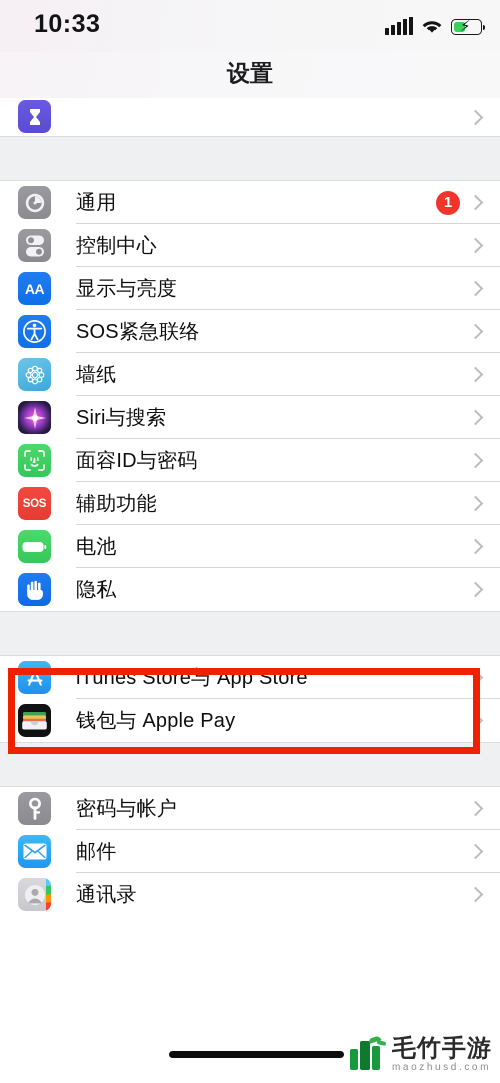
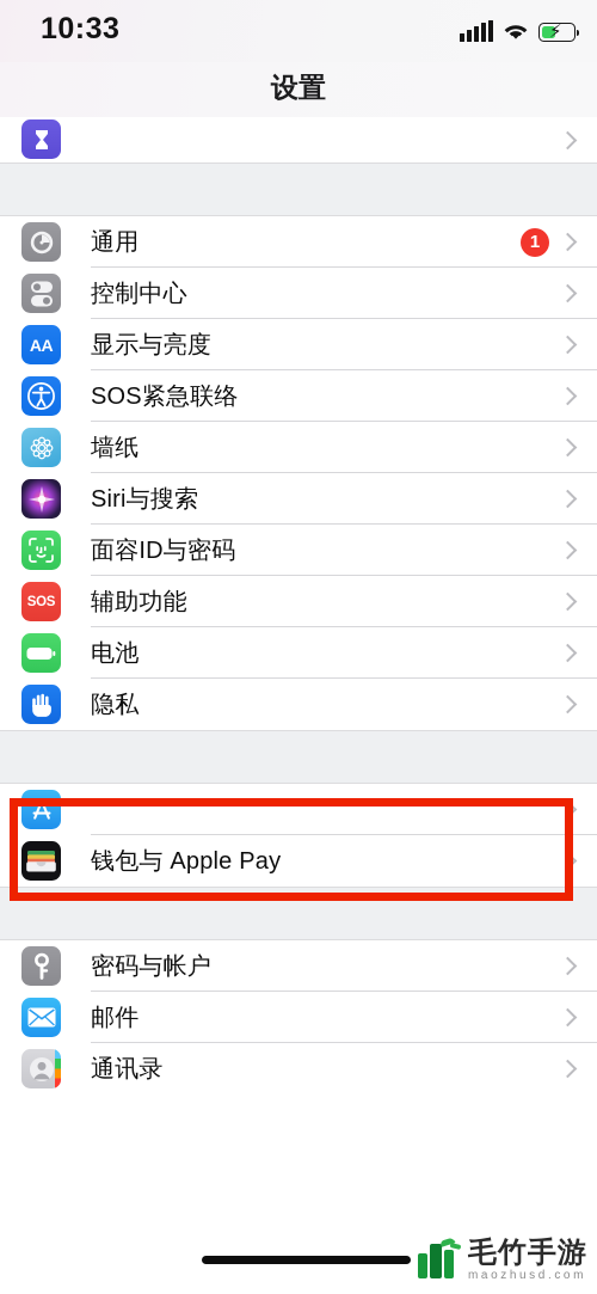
  10:33
  ⚡
  设置
  通用
  1
  控制中心
  AA
  显示与亮度
  SOS紧急联络
  墙纸
  Siri与搜索
  面容ID与密码
  SOS
  辅助功能
  电池
  隐私
- iTunes Store与 App Store
  钱包与 Apple Pay
  密码与帐户
  邮件
  通讯录
  毛竹手游
  maozhusd.com
